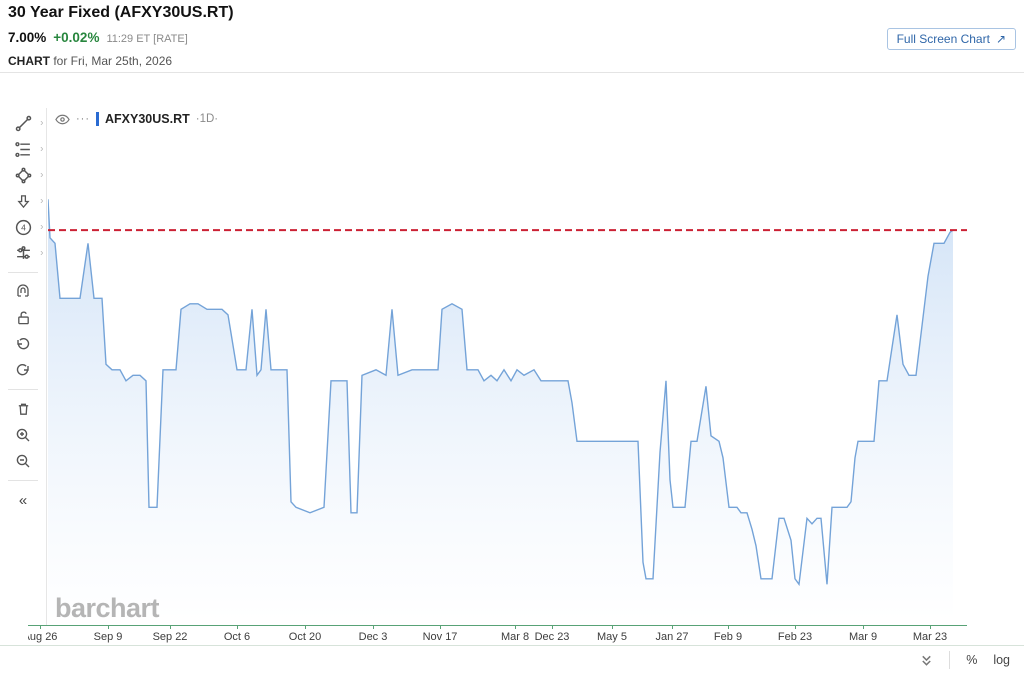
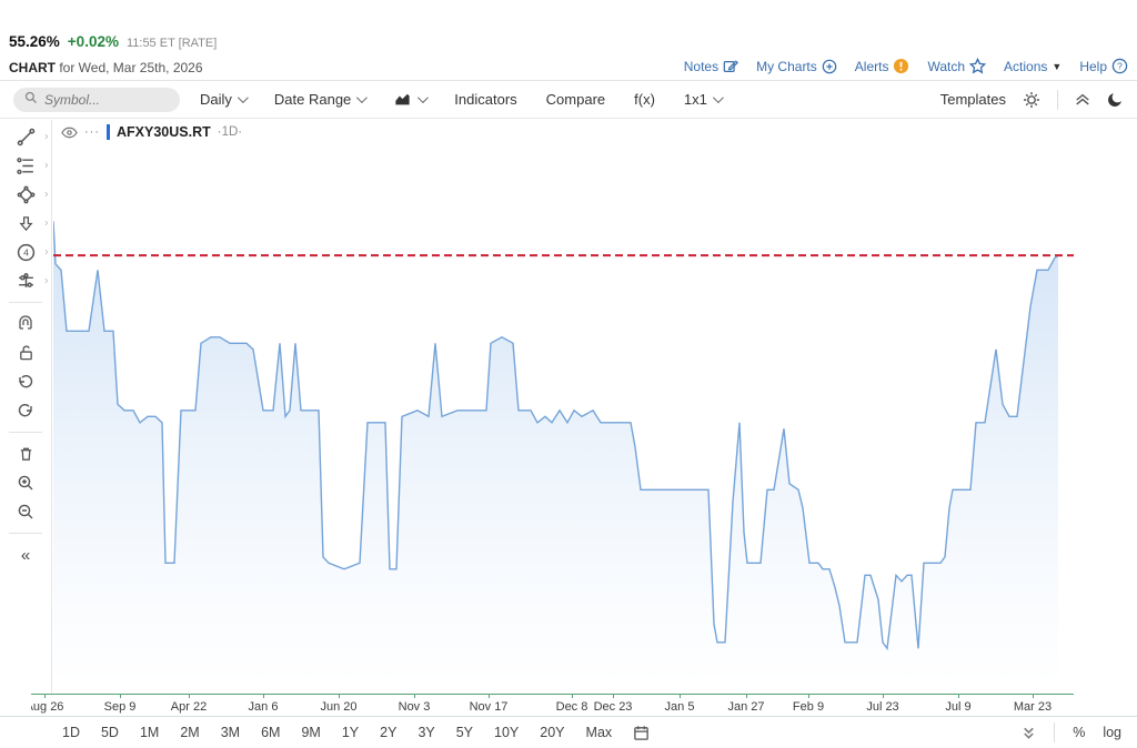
- 30 Year Fixed (AFXY30US.RT)
- 7.00%
+ 55.26%
  +0.02%
- 11:29 ET [RATE]
+ 11:55 ET [RATE]
- Full Screen Chart
- ↗
- CHART for Fri, Mar 25th, 2026
+ CHART for Wed, Mar 25th, 2026
+ Notes
+ My Charts
+ Alerts
+ Watch
+ Actions
+ ▼
+ Help
+ ?
+ Symbol...
+ Daily
+ Date Range
+ Indicators
+ Compare
+ f(x)
+ 1x1
+ Templates
  ›
  ›
  ›
  ›
  4
  ›
  ›
  «
  ···
  AFXY30US.RT
  ·1D·
- barchart
  ug 26
  Sep 9
- Sep 22
+ Apr 22
- Oct 6
+ Jan 6
- Oct 20
+ Jun 20
- Dec 3
+ Nov 3
  Nov 17
- Mar 8
+ Dec 8
  Dec 23
- May 5
+ Jan 5
  Jan 27
  Feb 9
- Feb 23
+ Jul 23
- Mar 9
+ Jul 9
  Mar 23
+ 1D
+ 5D
+ 1M
+ 2M
+ 3M
+ 6M
+ 9M
+ 1Y
+ 2Y
+ 3Y
+ 5Y
+ 10Y
+ 20Y
+ Max
  %
  log
